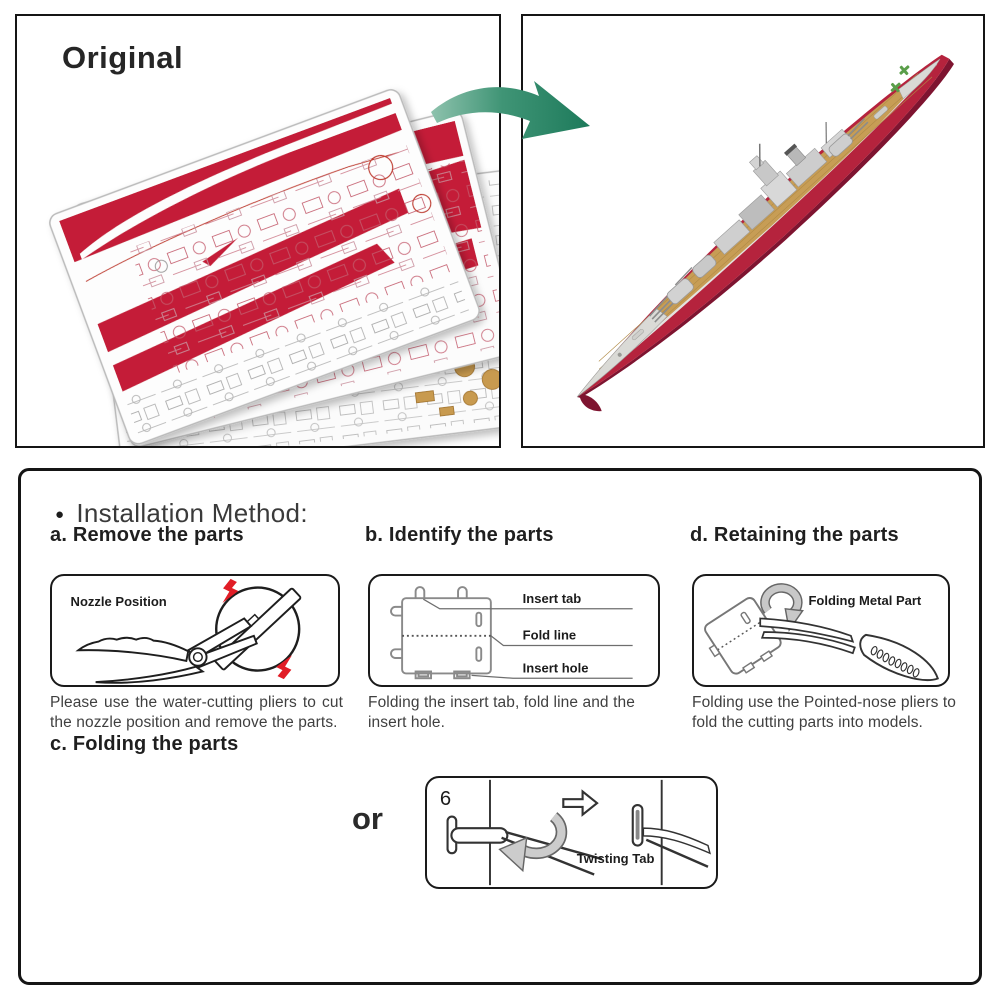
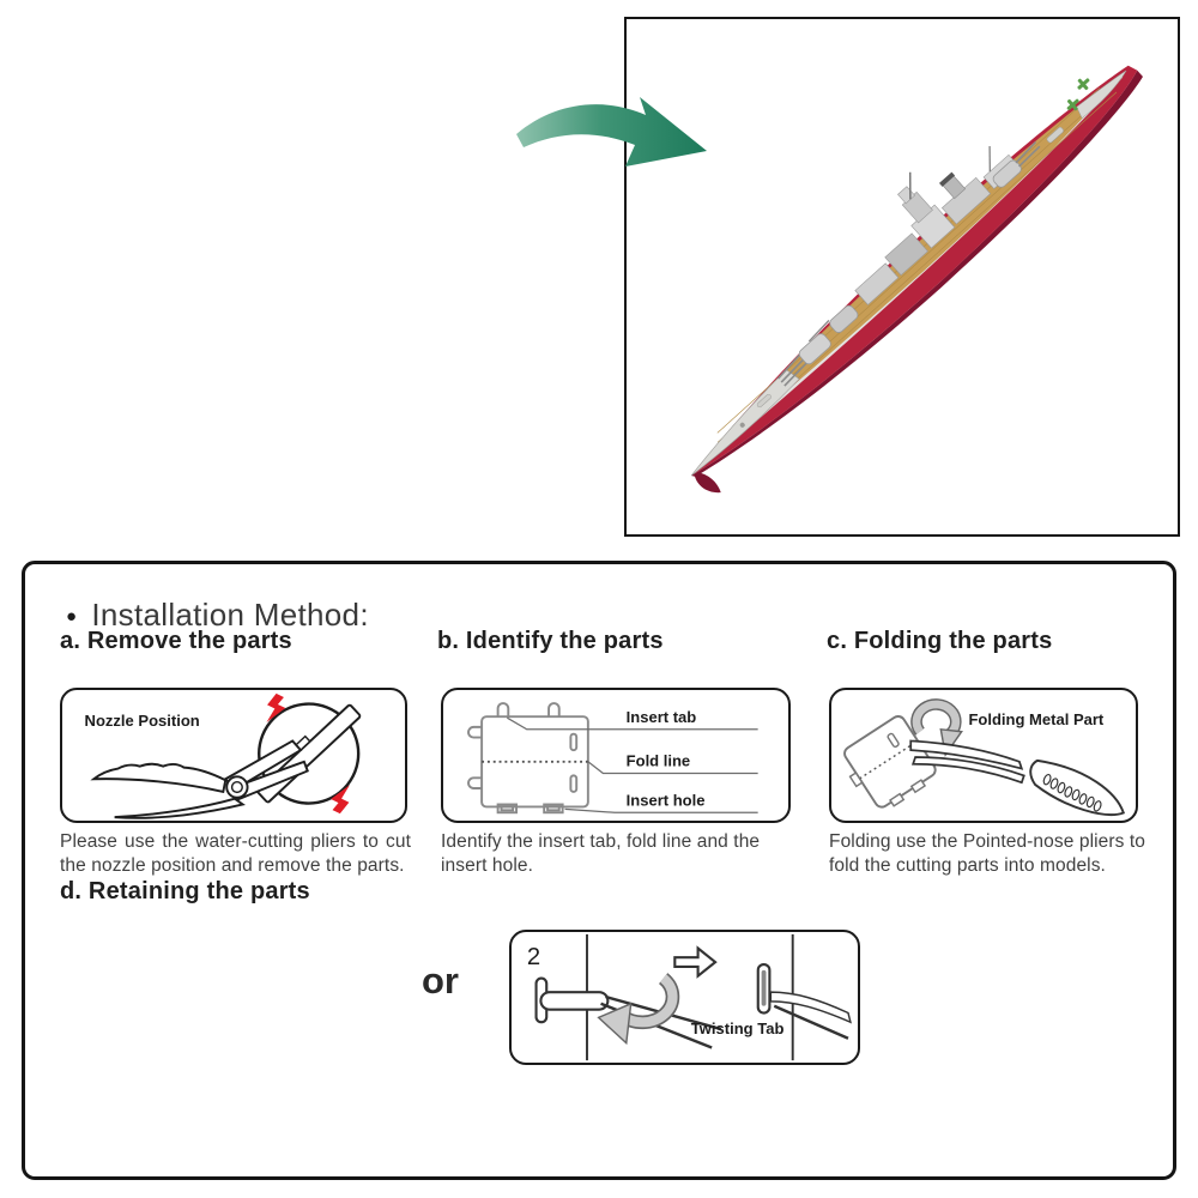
- Original
  ● Installation Method:
  a. Remove the parts
  Nozzle Position
  Please use the water-cutting pliers to cut the nozzle position and remove the parts.
  b. Identify the parts
  Insert tab
  Fold line
  Insert hole
- Folding the insert tab, fold line and the insert hole.
+ Identify the insert tab, fold line and the insert hole.
- d. Retaining the parts
+ c. Folding the parts
  Folding Metal Part
  Folding use the Pointed-nose pliers to fold the cutting parts into models.
- c. Folding the parts
+ d. Retaining the parts
  or
- 6
+ 2
  Twisting Tab
